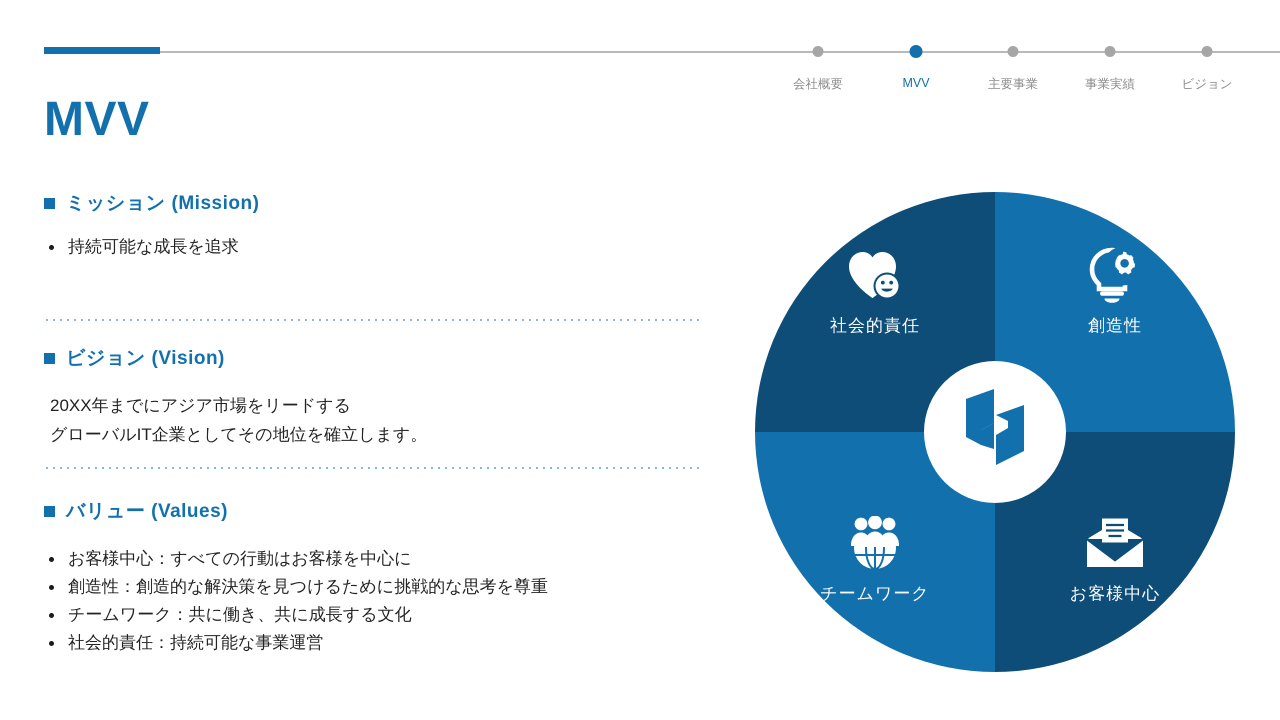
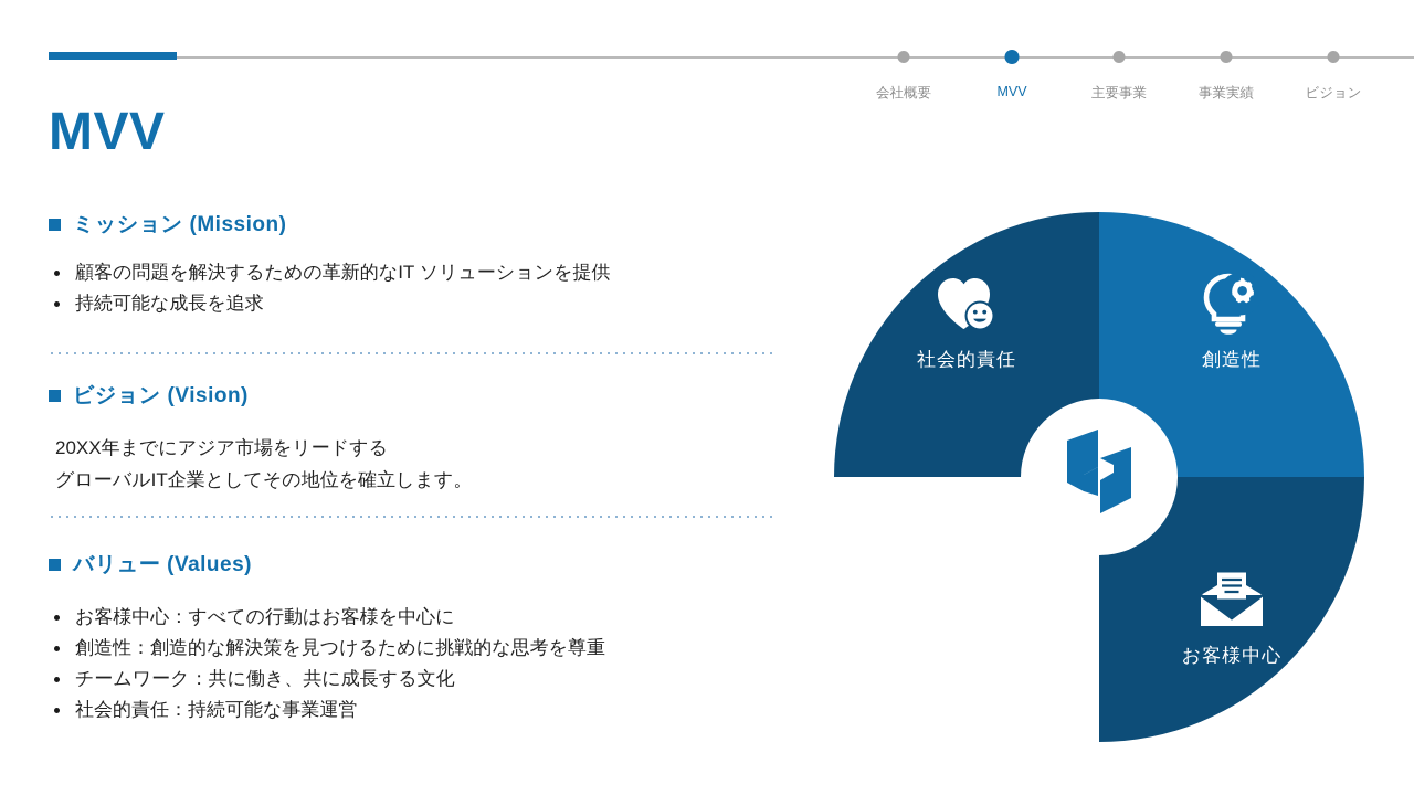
  会社概要
  MVV
  主要事業
  事業実績
  ビジョン
  MVV
  ミッション (Mission)
+ 顧客の問題を解決するための革新的なIT ソリューションを提供
  持続可能な成長を追求
  ビジョン (Vision)
  20XX年までにアジア市場をリードする
  グローバルIT企業としてその地位を確立します。
  バリュー (Values)
  お客様中心：すべての行動はお客様を中心に
  創造性：創造的な解決策を見つけるために挑戦的な思考を尊重
  チームワーク：共に働き、共に成長する文化
  社会的責任：持続可能な事業運営
  社会的責任
  創造性
- チームワーク
  お客様中心
